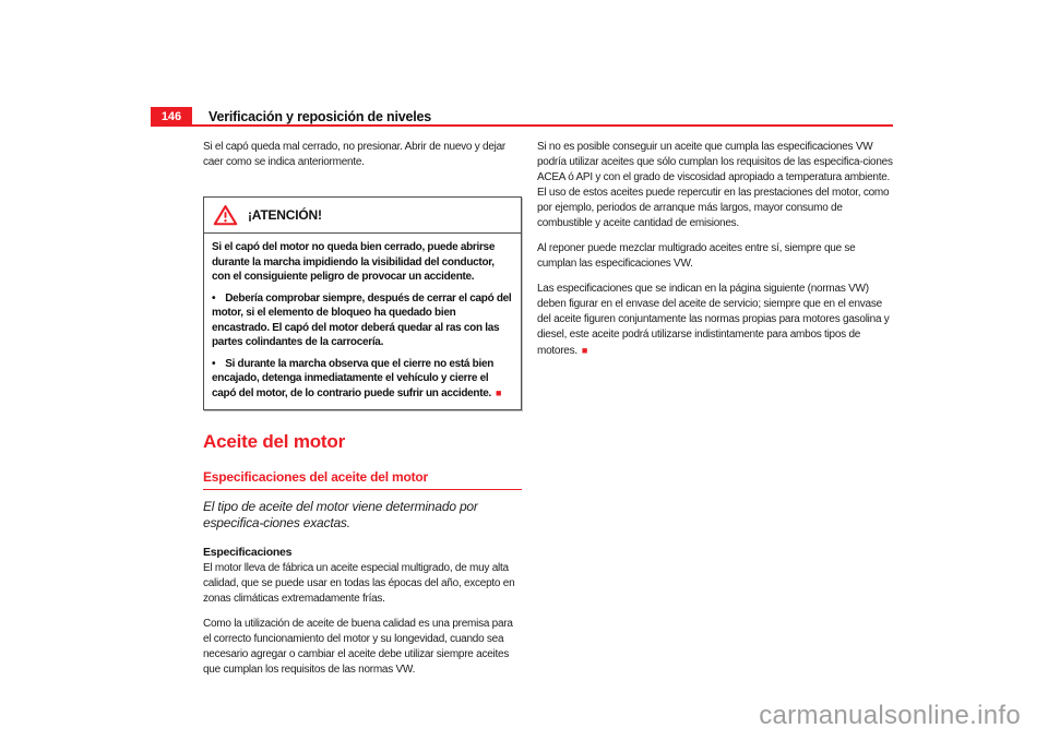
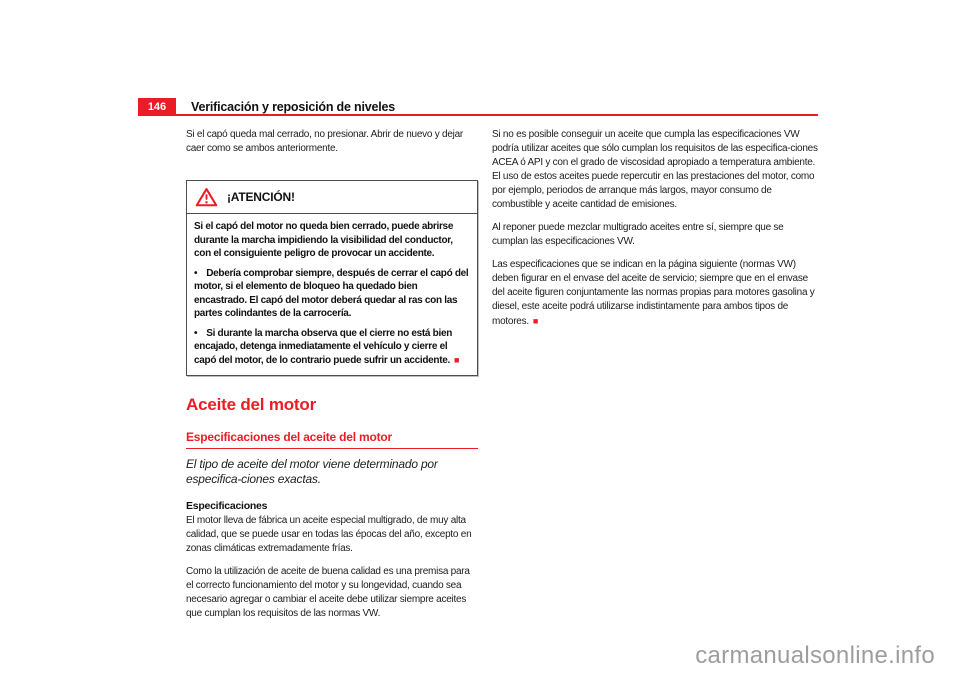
  146
  Verificación y reposición de niveles
- Si el capó queda mal cerrado, no presionar. Abrir de nuevo y dejar caer como se indica anteriormente.
+ Si el capó queda mal cerrado, no presionar. Abrir de nuevo y dejar caer como se ambos anteriormente.
  ¡ATENCIÓN!
  Si el capó del motor no queda bien cerrado, puede abrirse durante la marcha impidiendo la visibilidad del conductor, con el consiguiente peligro de provocar un accidente.
  • Debería comprobar siempre, después de cerrar el capó del motor, si el elemento de bloqueo ha quedado bien encastrado. El capó del motor deberá quedar al ras con las partes colindantes de la carrocería.
  • Si durante la marcha observa que el cierre no está bien encajado, detenga inmediatamente el vehículo y cierre el capó del motor, de lo contrario puede sufrir un accidente. ■
  Aceite del motor
  Especificaciones del aceite del motor
  El tipo de aceite del motor viene determinado por especifica-ciones exactas.
  Especificaciones
  El motor lleva de fábrica un aceite especial multigrado, de muy alta calidad, que se puede usar en todas las épocas del año, excepto en zonas climáticas extremadamente frías.
  Como la utilización de aceite de buena calidad es una premisa para el correcto funcionamiento del motor y su longevidad, cuando sea necesario agregar o cambiar el aceite debe utilizar siempre aceites que cumplan los requisitos de las normas VW.
  Si no es posible conseguir un aceite que cumpla las especificaciones VW podría utilizar aceites que sólo cumplan los requisitos de las especifica-ciones ACEA ó API y con el grado de viscosidad apropiado a temperatura ambiente. El uso de estos aceites puede repercutir en las prestaciones del motor, como por ejemplo, periodos de arranque más largos, mayor consumo de combustible y aceite cantidad de emisiones.
  Al reponer puede mezclar multigrado aceites entre sí, siempre que se cumplan las especificaciones VW.
  Las especificaciones que se indican en la página siguiente (normas VW) deben figurar en el envase del aceite de servicio; siempre que en el envase del aceite figuren conjuntamente las normas propias para motores gasolina y diesel, este aceite podrá utilizarse indistintamente para ambos tipos de motores. ■
  carmanualsonline.info
